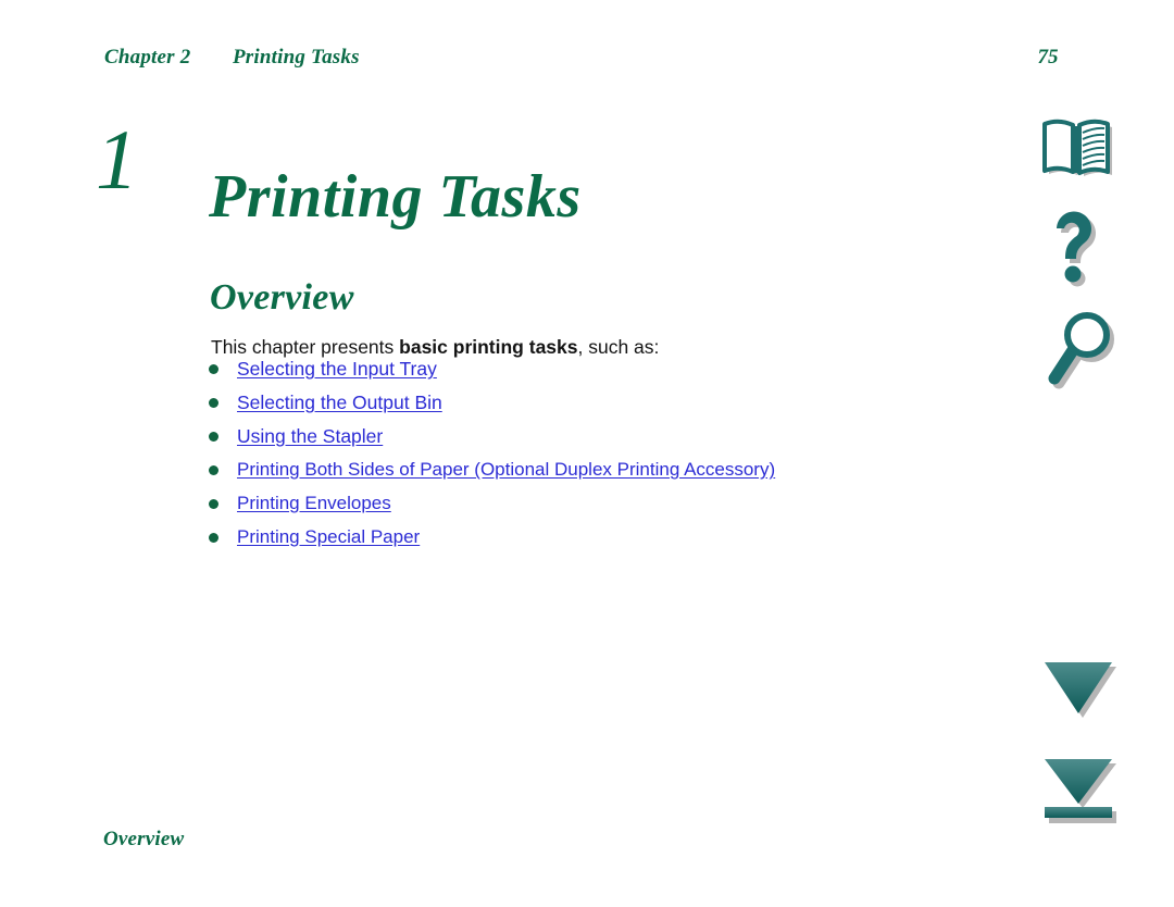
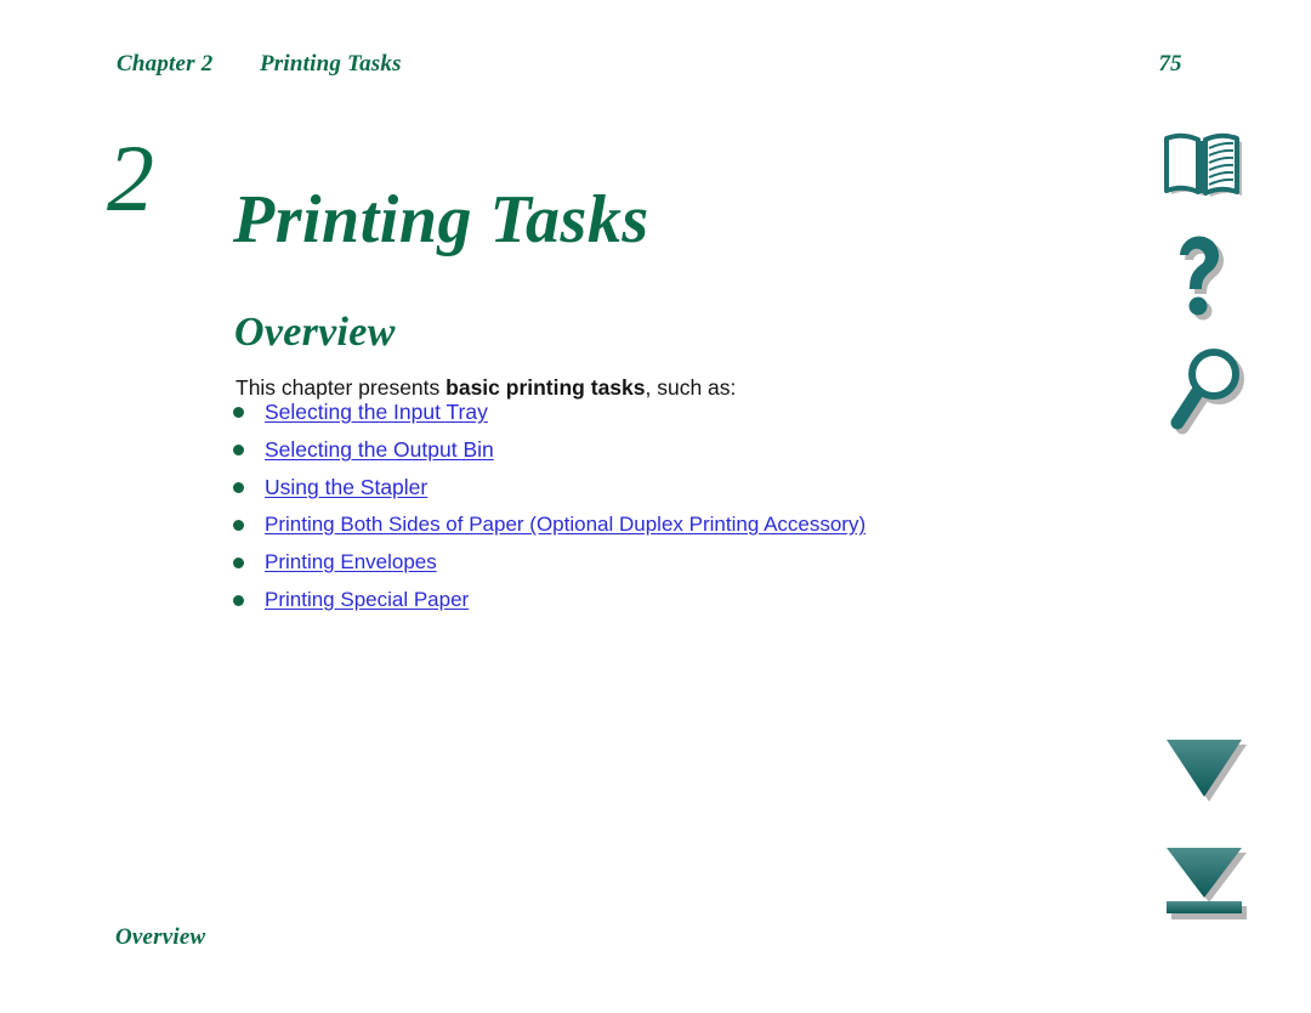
  Chapter 2
  Printing Tasks
  75
- 1
+ 2
  Printing Tasks
  Overview
  This chapter presents basic printing tasks, such as:
  Selecting the Input Tray
  Selecting the Output Bin
  Using the Stapler
  Printing Both Sides of Paper (Optional Duplex Printing Accessory)
  Printing Envelopes
  Printing Special Paper
  Overview
